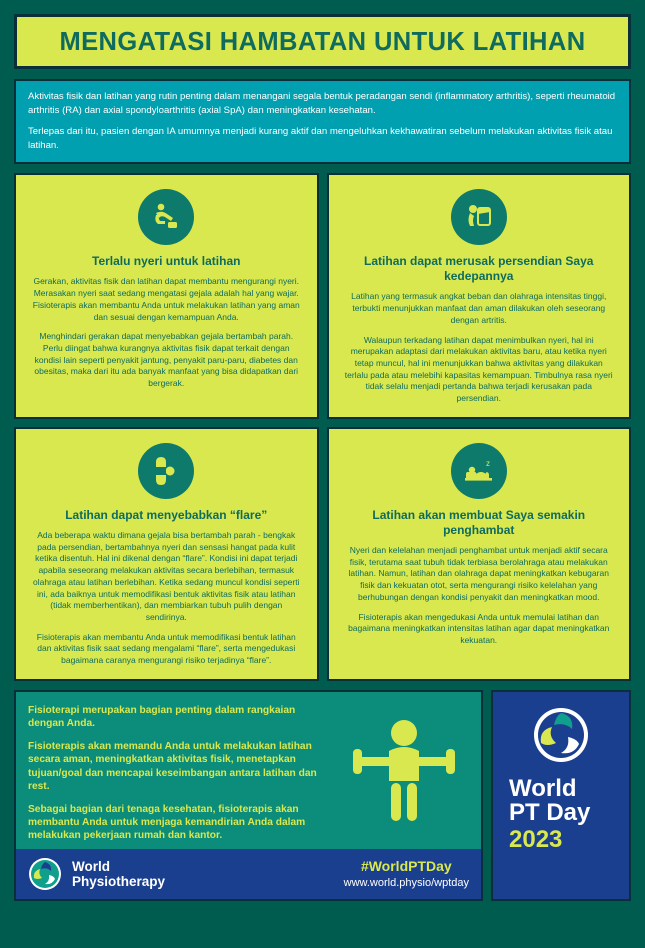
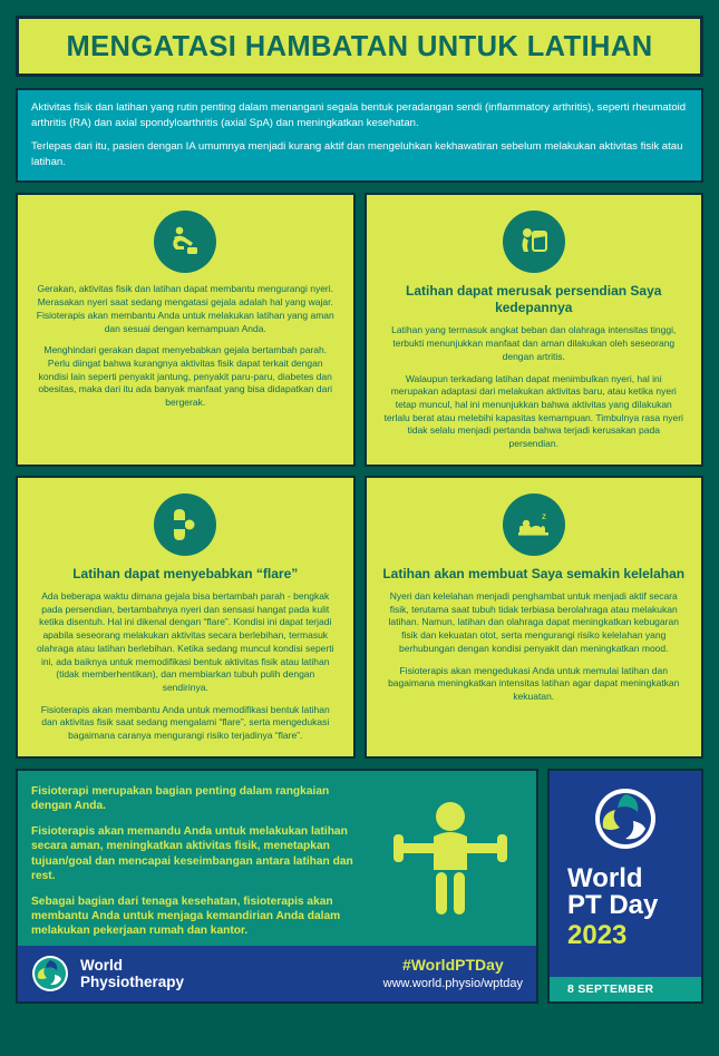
  MENGATASI HAMBATAN UNTUK LATIHAN
  Aktivitas fisik dan latihan yang rutin penting dalam menangani segala bentuk peradangan sendi (inflammatory arthritis), seperti rheumatoid arthritis (RA) dan axial spondyloarthritis (axial SpA) dan meningkatkan kesehatan.
  Terlepas dari itu, pasien dengan IA umumnya menjadi kurang aktif dan mengeluhkan kekhawatiran sebelum melakukan aktivitas fisik atau latihan.
- Terlalu nyeri untuk latihan
  Gerakan, aktivitas fisik dan latihan dapat membantu mengurangi nyeri. Merasakan nyeri saat sedang mengatasi gejala adalah hal yang wajar. Fisioterapis akan membantu Anda untuk melakukan latihan yang aman dan sesuai dengan kemampuan Anda.
  Menghindari gerakan dapat menyebabkan gejala bertambah parah. Perlu diingat bahwa kurangnya aktivitas fisik dapat terkait dengan kondisi lain seperti penyakit jantung, penyakit paru-paru, diabetes dan obesitas, maka dari itu ada banyak manfaat yang bisa didapatkan dari bergerak.
  Latihan dapat merusak persendian Saya kedepannya
  Latihan yang termasuk angkat beban dan olahraga intensitas tinggi, terbukti menunjukkan manfaat dan aman dilakukan oleh seseorang dengan artritis.
- Walaupun terkadang latihan dapat menimbulkan nyeri, hal ini merupakan adaptasi dari melakukan aktivitas baru, atau ketika nyeri tetap muncul, hal ini menunjukkan bahwa aktivitas yang dilakukan terlalu pada atau melebihi kapasitas kemampuan. Timbulnya rasa nyeri tidak selalu menjadi pertanda bahwa terjadi kerusakan pada persendian.
+ Walaupun terkadang latihan dapat menimbulkan nyeri, hal ini merupakan adaptasi dari melakukan aktivitas baru, atau ketika nyeri tetap muncul, hal ini menunjukkan bahwa aktivitas yang dilakukan terlalu berat atau melebihi kapasitas kemampuan. Timbulnya rasa nyeri tidak selalu menjadi pertanda bahwa terjadi kerusakan pada persendian.
  Latihan dapat menyebabkan “flare”
  Ada beberapa waktu dimana gejala bisa bertambah parah - bengkak pada persendian, bertambahnya nyeri dan sensasi hangat pada kulit ketika disentuh. Hal ini dikenal dengan “flare”. Kondisi ini dapat terjadi apabila seseorang melakukan aktivitas secara berlebihan, termasuk olahraga atau latihan berlebihan. Ketika sedang muncul kondisi seperti ini, ada baiknya untuk memodifikasi bentuk aktivitas fisik atau latihan (tidak memberhentikan), dan membiarkan tubuh pulih dengan sendirinya.
  Fisioterapis akan membantu Anda untuk memodifikasi bentuk latihan dan aktivitas fisik saat sedang mengalami “flare”, serta mengedukasi bagaimana caranya mengurangi risiko terjadinya “flare”.
  z
- Latihan akan membuat Saya semakin penghambat
+ Latihan akan membuat Saya semakin kelelahan
  Nyeri dan kelelahan menjadi penghambat untuk menjadi aktif secara fisik, terutama saat tubuh tidak terbiasa berolahraga atau melakukan latihan. Namun, latihan dan olahraga dapat meningkatkan kebugaran fisik dan kekuatan otot, serta mengurangi risiko kelelahan yang berhubungan dengan kondisi penyakit dan meningkatkan mood.
  Fisioterapis akan mengedukasi Anda untuk memulai latihan dan bagaimana meningkatkan intensitas latihan agar dapat meningkatkan kekuatan.
  Fisioterapi merupakan bagian penting dalam rangkaian dengan Anda.
  Fisioterapis akan memandu Anda untuk melakukan latihan secara aman, meningkatkan aktivitas fisik, menetapkan tujuan/goal dan mencapai keseimbangan antara latihan dan rest.
  Sebagai bagian dari tenaga kesehatan, fisioterapis akan membantu Anda untuk menjaga kemandirian Anda dalam melakukan pekerjaan rumah dan kantor.
  World
  Physiotherapy
  #WorldPTDay
  www.world.physio/wptday
  World
  PT Day
  2023
+ 8 SEPTEMBER
